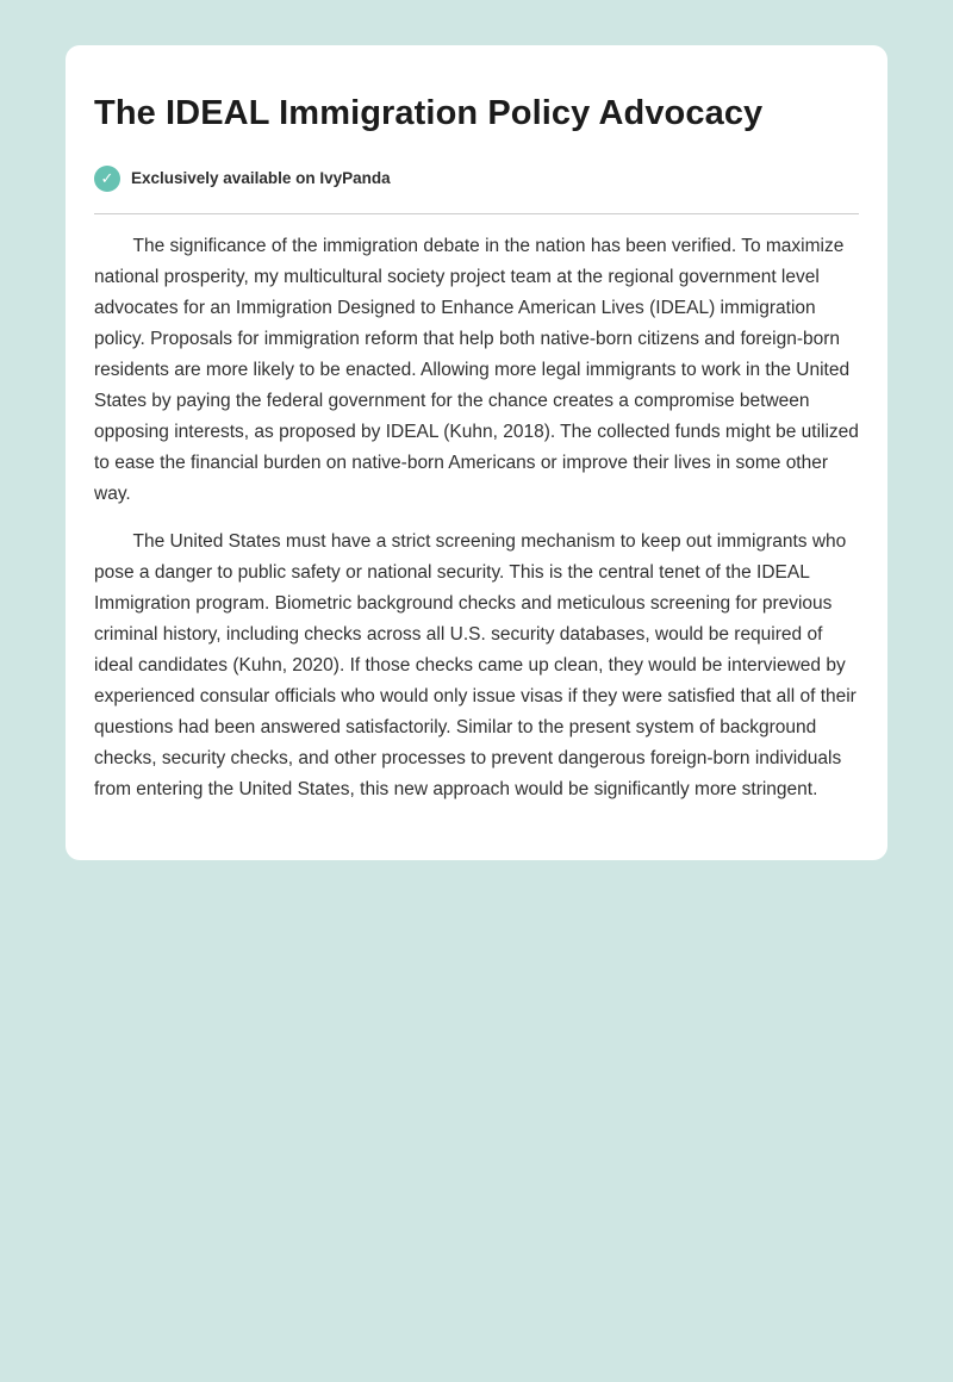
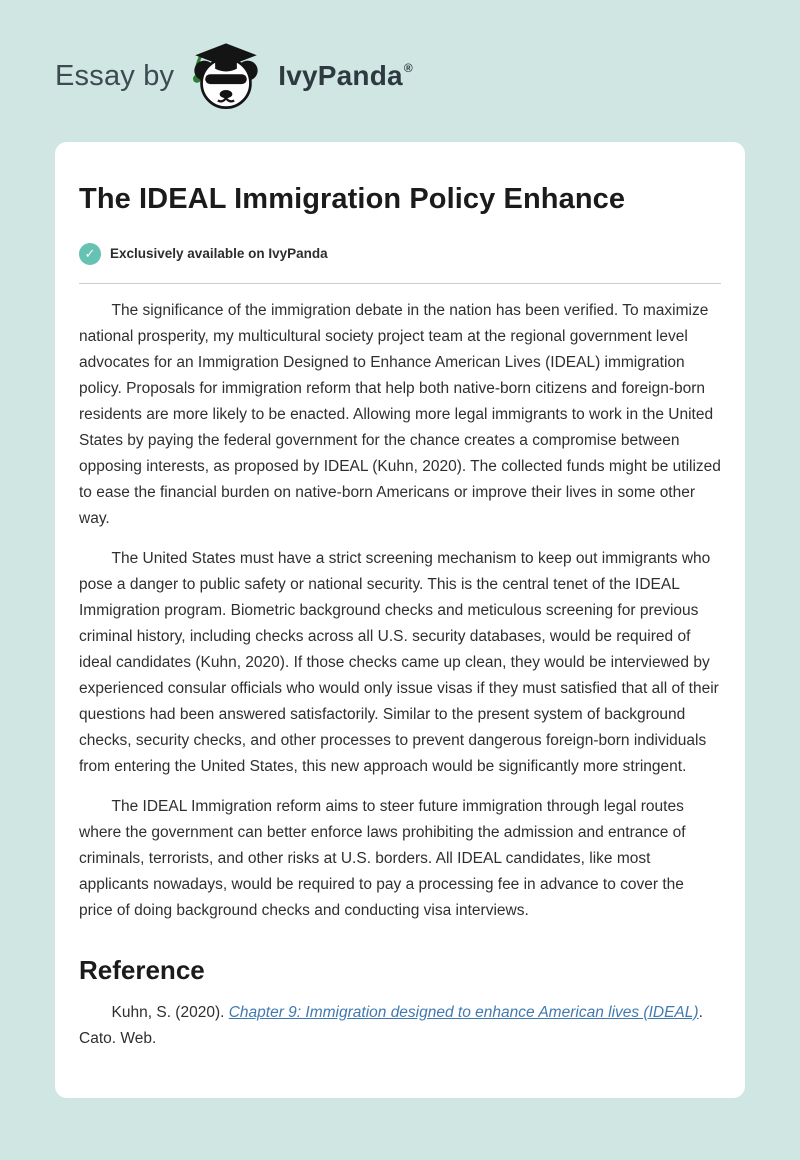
+ Essay by
+ IvyPanda
+ ®
- The IDEAL Immigration Policy Advocacy
+ The IDEAL Immigration Policy Enhance
  ✓
  Exclusively available on IvyPanda
- The significance of the immigration debate in the nation has been verified. To maximize national prosperity, my multicultural society project team at the regional government level advocates for an Immigration Designed to Enhance American Lives (IDEAL) immigration policy. Proposals for immigration reform that help both native-born citizens and foreign-born residents are more likely to be enacted. Allowing more legal immigrants to work in the United States by paying the federal government for the chance creates a compromise between opposing interests, as proposed by IDEAL (Kuhn, 2018). The collected funds might be utilized to ease the financial burden on native-born Americans or improve their lives in some other way.
+ The significance of the immigration debate in the nation has been verified. To maximize national prosperity, my multicultural society project team at the regional government level advocates for an Immigration Designed to Enhance American Lives (IDEAL) immigration policy. Proposals for immigration reform that help both native-born citizens and foreign-born residents are more likely to be enacted. Allowing more legal immigrants to work in the United States by paying the federal government for the chance creates a compromise between opposing interests, as proposed by IDEAL (Kuhn, 2020). The collected funds might be utilized to ease the financial burden on native-born Americans or improve their lives in some other way.
- The United States must have a strict screening mechanism to keep out immigrants who pose a danger to public safety or national security. This is the central tenet of the IDEAL Immigration program. Biometric background checks and meticulous screening for previous criminal history, including checks across all U.S. security databases, would be required of ideal candidates (Kuhn, 2020). If those checks came up clean, they would be interviewed by experienced consular officials who would only issue visas if they were satisfied that all of their questions had been answered satisfactorily. Similar to the present system of background checks, security checks, and other processes to prevent dangerous foreign-born individuals from entering the United States, this new approach would be significantly more stringent.
+ The United States must have a strict screening mechanism to keep out immigrants who pose a danger to public safety or national security. This is the central tenet of the IDEAL Immigration program. Biometric background checks and meticulous screening for previous criminal history, including checks across all U.S. security databases, would be required of ideal candidates (Kuhn, 2020). If those checks came up clean, they would be interviewed by experienced consular officials who would only issue visas if they must satisfied that all of their questions had been answered satisfactorily. Similar to the present system of background checks, security checks, and other processes to prevent dangerous foreign-born individuals from entering the United States, this new approach would be significantly more stringent.
+ The IDEAL Immigration reform aims to steer future immigration through legal routes where the government can better enforce laws prohibiting the admission and entrance of criminals, terrorists, and other risks at U.S. borders. All IDEAL candidates, like most applicants nowadays, would be required to pay a processing fee in advance to cover the price of doing background checks and conducting visa interviews.
+ Reference
+ Kuhn, S. (2020). Chapter 9: Immigration designed to enhance American lives (IDEAL). Cato. Web.
